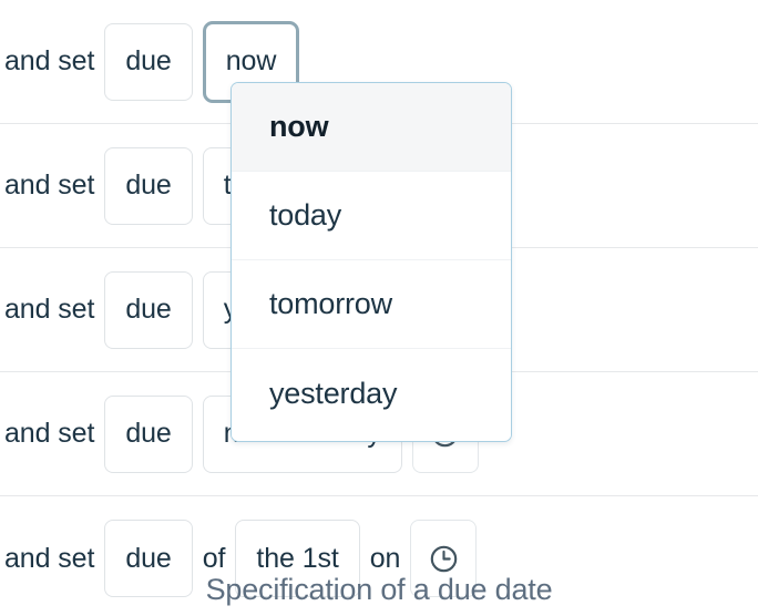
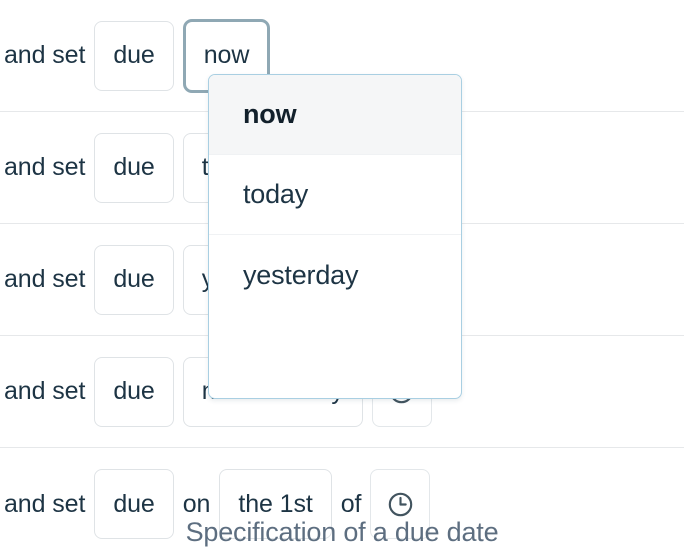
  and set
  due
  now
  and set
  due
  and set
  due
  and set
  due
  and set
  due
- of
+ on
  the 1st
- on
+ of
  now
  today
- tomorrow
  yesterday
  Specification of a due date
